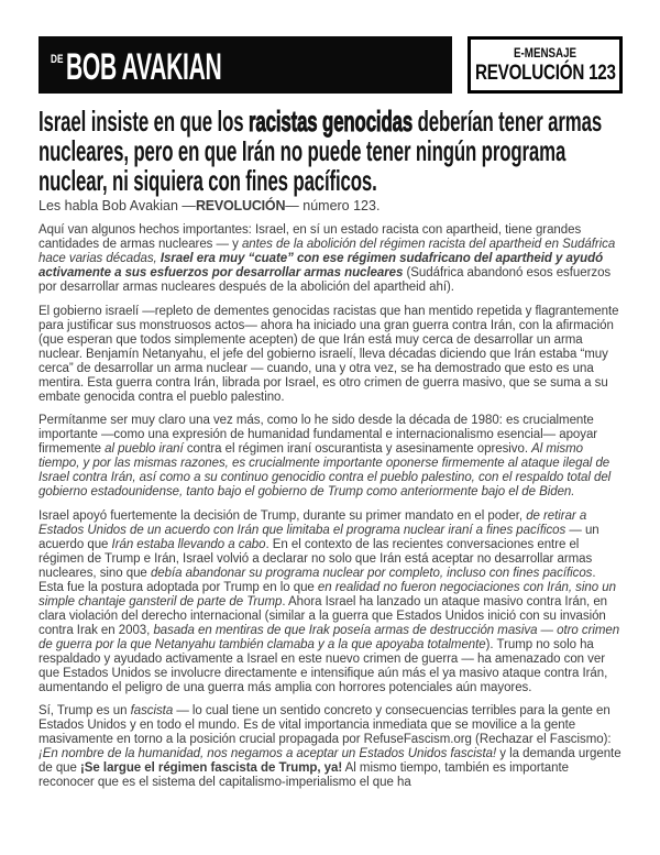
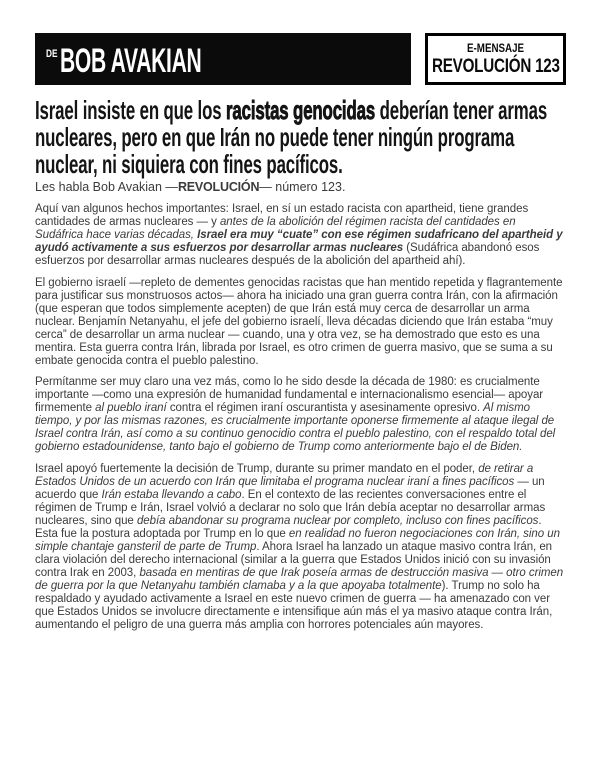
  DE
  BOB AVAKIAN
  E-MENSAJE
  REVOLUCIÓN 123
  Israel insiste en que los racistas genocidas deberían tener armas nucleares, pero en que Irán no puede tener ningún programa nuclear, ni siquiera con fines pacíficos.
  Les habla Bob Avakian —REVOLUCIÓN— número 123.
- Aquí van algunos hechos importantes: Israel, en sí un estado racista con apartheid, tiene grandes cantidades de armas nucleares — y antes de la abolición del régimen racista del apartheid en Sudáfrica hace varias décadas, Israel era muy “cuate” con ese régimen sudafricano del apartheid y ayudó activamente a sus esfuerzos por desarrollar armas nucleares (Sudáfrica abandonó esos esfuerzos por desarrollar armas nucleares después de la abolición del apartheid ahí).
+ Aquí van algunos hechos importantes: Israel, en sí un estado racista con apartheid, tiene grandes cantidades de armas nucleares — y antes de la abolición del régimen racista del cantidades en Sudáfrica hace varias décadas, Israel era muy “cuate” con ese régimen sudafricano del apartheid y ayudó activamente a sus esfuerzos por desarrollar armas nucleares (Sudáfrica abandonó esos esfuerzos por desarrollar armas nucleares después de la abolición del apartheid ahí).
  El gobierno israelí —repleto de dementes genocidas racistas que han mentido repetida y flagrantemente para justificar sus monstruosos actos— ahora ha iniciado una gran guerra contra Irán, con la afirmación (que esperan que todos simplemente acepten) de que Irán está muy cerca de desarrollar un arma nuclear. Benjamín Netanyahu, el jefe del gobierno israelí, lleva décadas diciendo que Irán estaba “muy cerca” de desarrollar un arma nuclear — cuando, una y otra vez, se ha demostrado que esto es una mentira. Esta guerra contra Irán, librada por Israel, es otro crimen de guerra masivo, que se suma a su embate genocida contra el pueblo palestino.
  Permítanme ser muy claro una vez más, como lo he sido desde la década de 1980: es crucialmente importante —como una expresión de humanidad fundamental e internacionalismo esencial— apoyar firmemente al pueblo iraní contra el régimen iraní oscurantista y asesinamente opresivo. Al mismo tiempo, y por las mismas razones, es crucialmente importante oponerse firmemente al ataque ilegal de Israel contra Irán, así como a su continuo genocidio contra el pueblo palestino, con el respaldo total del gobierno estadounidense, tanto bajo el gobierno de Trump como anteriormente bajo el de Biden.
- Israel apoyó fuertemente la decisión de Trump, durante su primer mandato en el poder, de retirar a Estados Unidos de un acuerdo con Irán que limitaba el programa nuclear iraní a fines pacíficos — un acuerdo que Irán estaba llevando a cabo. En el contexto de las recientes conversaciones entre el régimen de Trump e Irán, Israel volvió a declarar no solo que Irán está aceptar no desarrollar armas nucleares, sino que debía abandonar su programa nuclear por completo, incluso con fines pacíficos. Esta fue la postura adoptada por Trump en lo que en realidad no fueron negociaciones con Irán, sino un simple chantaje gansteril de parte de Trump. Ahora Israel ha lanzado un ataque masivo contra Irán, en clara violación del derecho internacional (similar a la guerra que Estados Unidos inició con su invasión contra Irak en 2003, basada en mentiras de que Irak poseía armas de destrucción masiva — otro crimen de guerra por la que Netanyahu también clamaba y a la que apoyaba totalmente). Trump no solo ha respaldado y ayudado activamente a Israel en este nuevo crimen de guerra — ha amenazado con ver que Estados Unidos se involucre directamente e intensifique aún más el ya masivo ataque contra Irán, aumentando el peligro de una guerra más amplia con horrores potenciales aún mayores.
+ Israel apoyó fuertemente la decisión de Trump, durante su primer mandato en el poder, de retirar a Estados Unidos de un acuerdo con Irán que limitaba el programa nuclear iraní a fines pacíficos — un acuerdo que Irán estaba llevando a cabo. En el contexto de las recientes conversaciones entre el régimen de Trump e Irán, Israel volvió a declarar no solo que Irán debía aceptar no desarrollar armas nucleares, sino que debía abandonar su programa nuclear por completo, incluso con fines pacíficos. Esta fue la postura adoptada por Trump en lo que en realidad no fueron negociaciones con Irán, sino un simple chantaje gansteril de parte de Trump. Ahora Israel ha lanzado un ataque masivo contra Irán, en clara violación del derecho internacional (similar a la guerra que Estados Unidos inició con su invasión contra Irak en 2003, basada en mentiras de que Irak poseía armas de destrucción masiva — otro crimen de guerra por la que Netanyahu también clamaba y a la que apoyaba totalmente). Trump no solo ha respaldado y ayudado activamente a Israel en este nuevo crimen de guerra — ha amenazado con ver que Estados Unidos se involucre directamente e intensifique aún más el ya masivo ataque contra Irán, aumentando el peligro de una guerra más amplia con horrores potenciales aún mayores.
- Sí, Trump es un fascista — lo cual tiene un sentido concreto y consecuencias terribles para la gente en Estados Unidos y en todo el mundo. Es de vital importancia inmediata que se movilice a la gente masivamente en torno a la posición crucial propagada por RefuseFascism.org (Rechazar el Fascismo): ¡En nombre de la humanidad, nos negamos a aceptar un Estados Unidos fascista! y la demanda urgente de que ¡Se largue el régimen fascista de Trump, ya! Al mismo tiempo, también es importante reconocer que es el sistema del capitalismo-imperialismo el que ha
